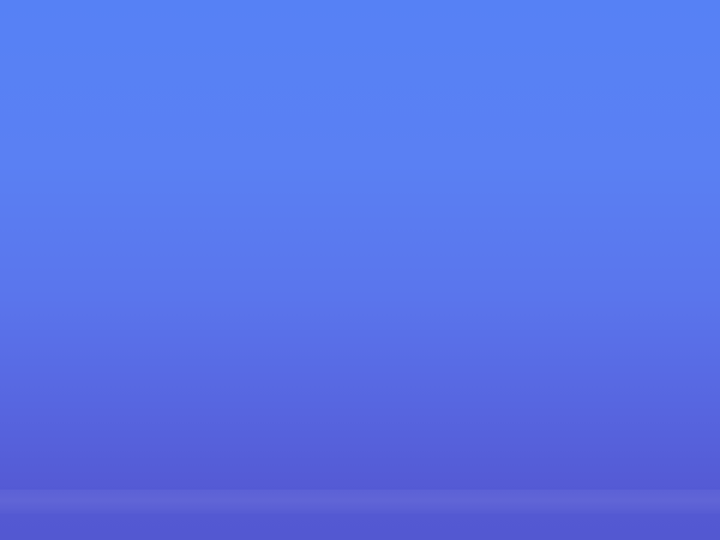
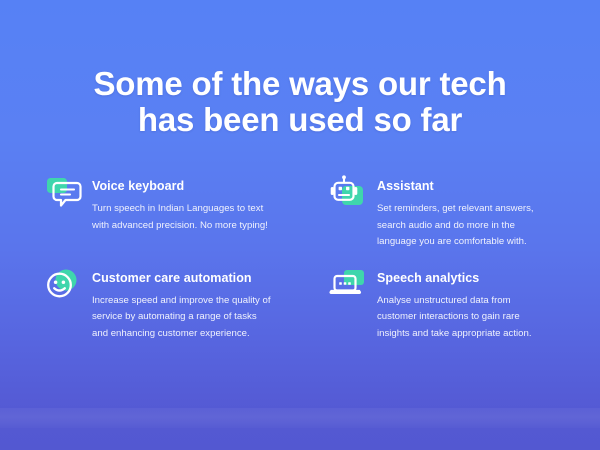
+ Some of the ways our tech
+ has been used so far
+ Voice keyboard
+ Turn speech in Indian Languages to text with advanced precision. No more typing!
+ Assistant
+ Set reminders, get relevant answers, search audio and do more in the language you are comfortable with.
+ Customer care automation
+ Increase speed and improve the quality of service by automating a range of tasks and enhancing customer experience.
+ Speech analytics
+ Analyse unstructured data from customer interactions to gain rare insights and take appropriate action.
